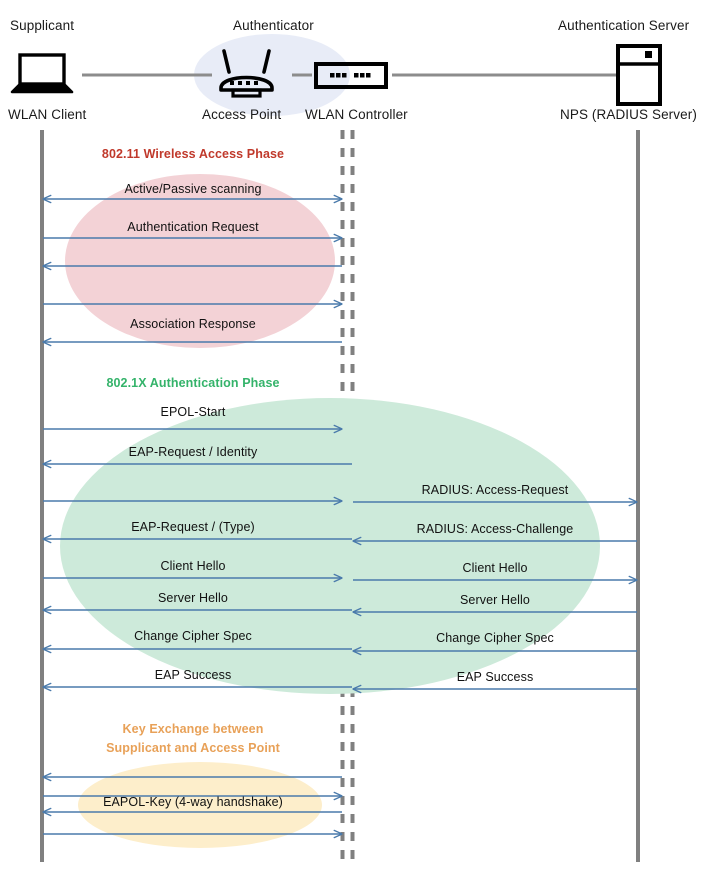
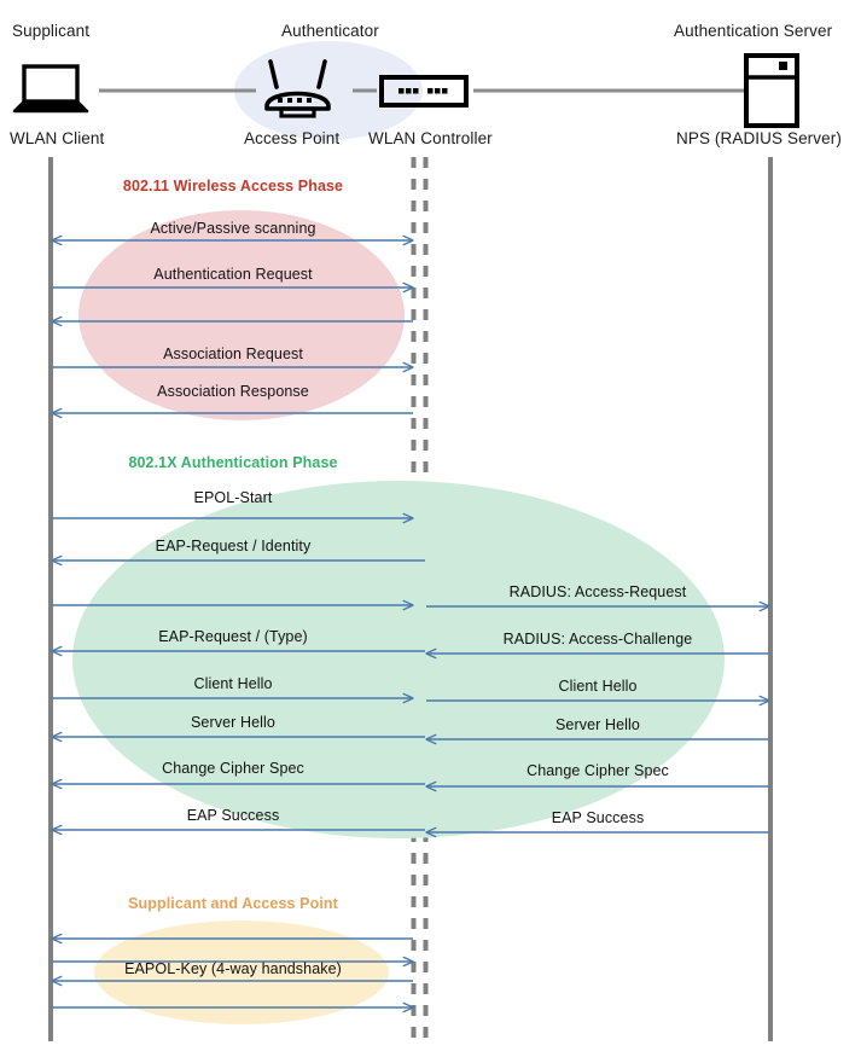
  Supplicant
  Authenticator
  Authentication Server
  WLAN Client
  Access Point
  WLAN Controller
  NPS (RADIUS Server)
  802.11 Wireless Access Phase
  802.1X Authentication Phase
- Key Exchange between
  Supplicant and Access Point
  Active/Passive scanning
  Authentication Request
+ Association Request
  Association Response
  EPOL-Start
  EAP-Request / Identity
  EAP-Request / (Type)
  Client Hello
  Server Hello
  Change Cipher Spec
  EAP Success
  RADIUS: Access-Request
  RADIUS: Access-Challenge
  Client Hello
  Server Hello
  Change Cipher Spec
  EAP Success
  EAPOL-Key (4-way handshake)
